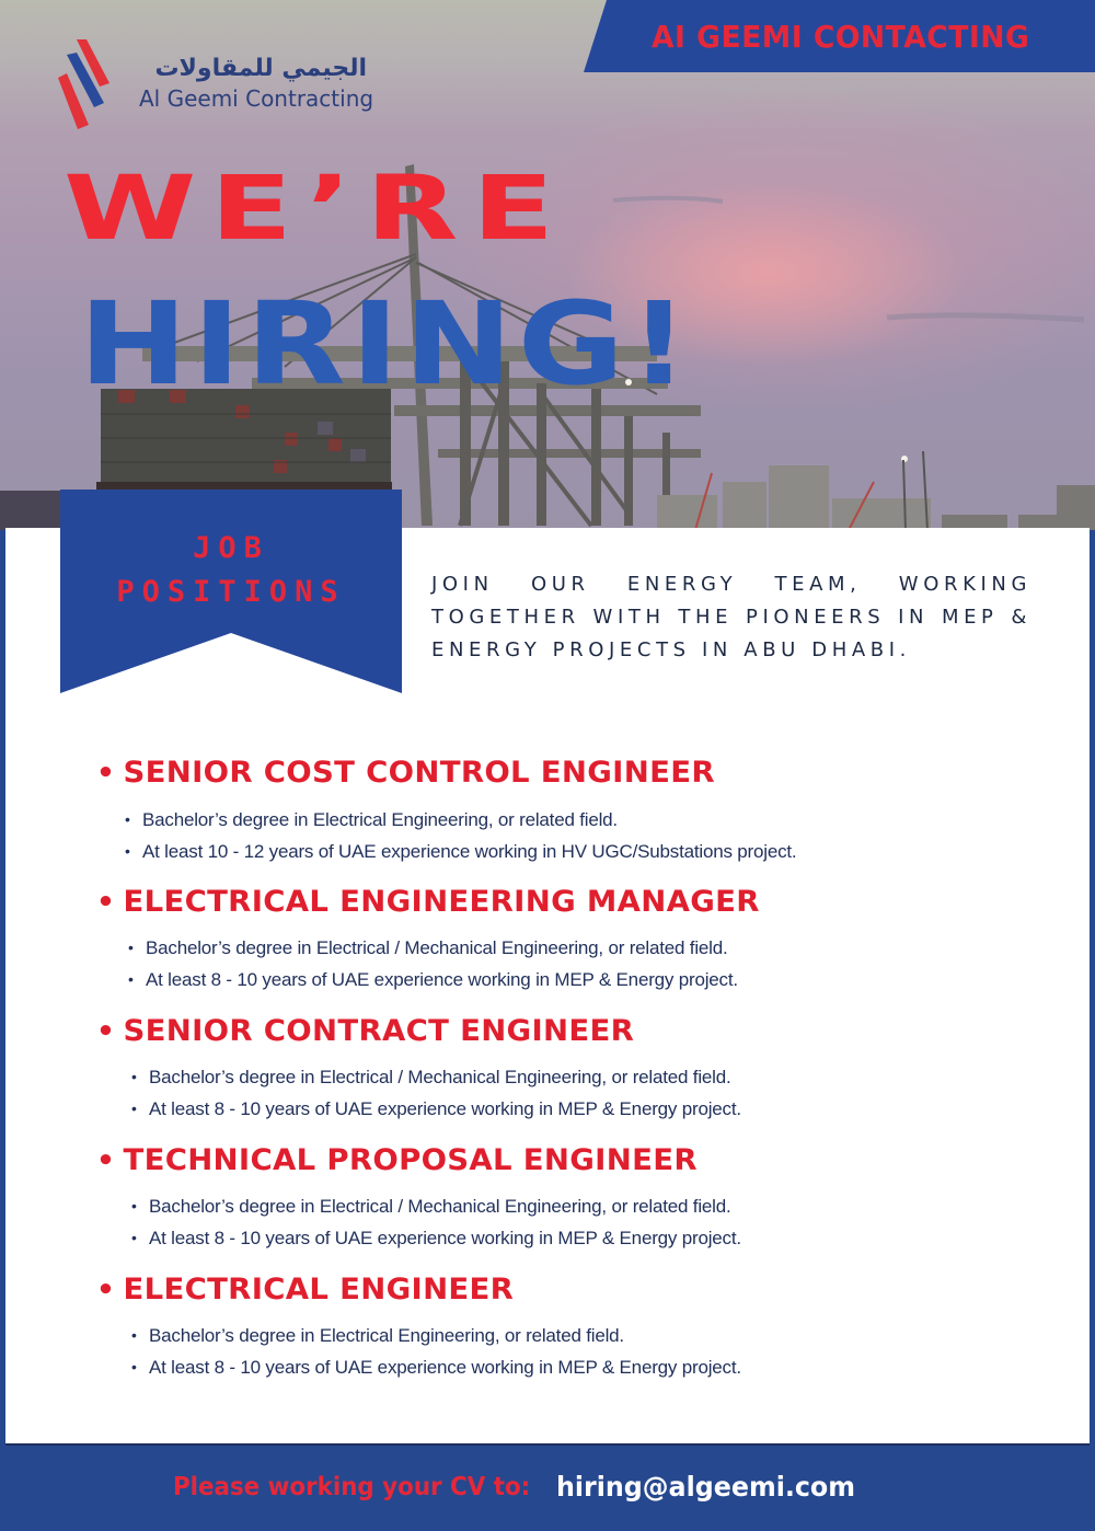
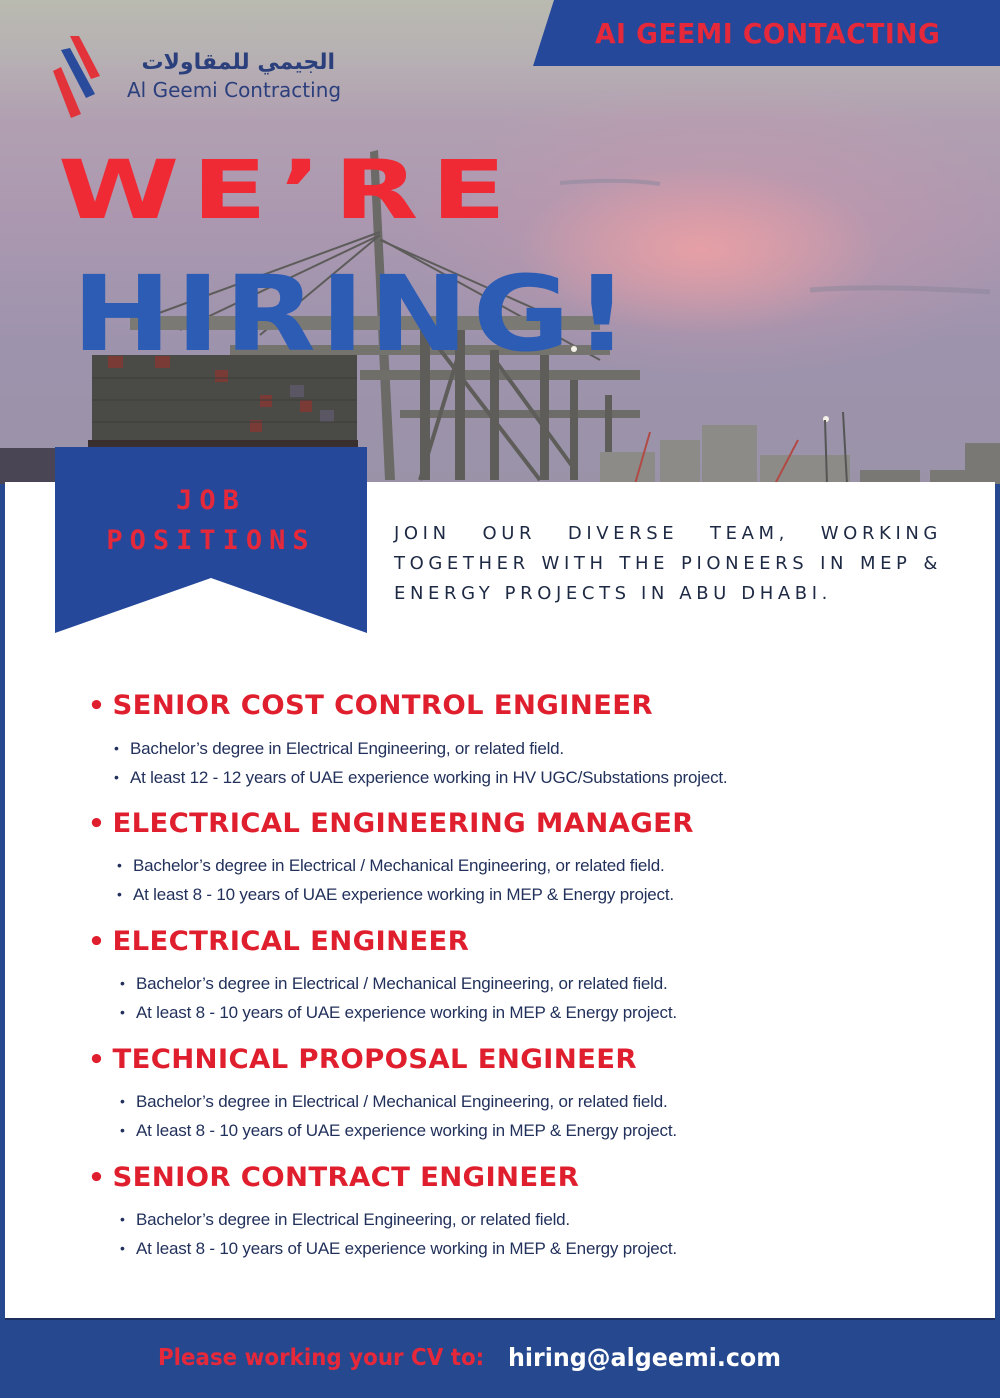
  AI GEEMI CONTACTING
  الجيمي للمقاولات
  Al Geemi Contracting
  WE’RE
  HIRING!
  JOB
  POSITIONS
- JOIN OUR ENERGY TEAM, WORKING TOGETHER WITH THE PIONEERS IN MEP & ENERGY PROJECTS IN ABU DHABI.
+ JOIN OUR DIVERSE TEAM, WORKING TOGETHER WITH THE PIONEERS IN MEP & ENERGY PROJECTS IN ABU DHABI.
  • SENIOR COST CONTROL ENGINEER
  • Bachelor’s degree in Electrical Engineering, or related field.
- • At least 10 - 12 years of UAE experience working in HV UGC/Substations project.
+ • At least 12 - 12 years of UAE experience working in HV UGC/Substations project.
  • ELECTRICAL ENGINEERING MANAGER
  • Bachelor’s degree in Electrical / Mechanical Engineering, or related field.
  • At least 8 - 10 years of UAE experience working in MEP & Energy project.
- • SENIOR CONTRACT ENGINEER
+ • ELECTRICAL ENGINEER
  • Bachelor’s degree in Electrical / Mechanical Engineering, or related field.
  • At least 8 - 10 years of UAE experience working in MEP & Energy project.
  • TECHNICAL PROPOSAL ENGINEER
  • Bachelor’s degree in Electrical / Mechanical Engineering, or related field.
  • At least 8 - 10 years of UAE experience working in MEP & Energy project.
- • ELECTRICAL ENGINEER
+ • SENIOR CONTRACT ENGINEER
  • Bachelor’s degree in Electrical Engineering, or related field.
  • At least 8 - 10 years of UAE experience working in MEP & Energy project.
  Please working your CV to:
  hiring@algeemi.com
